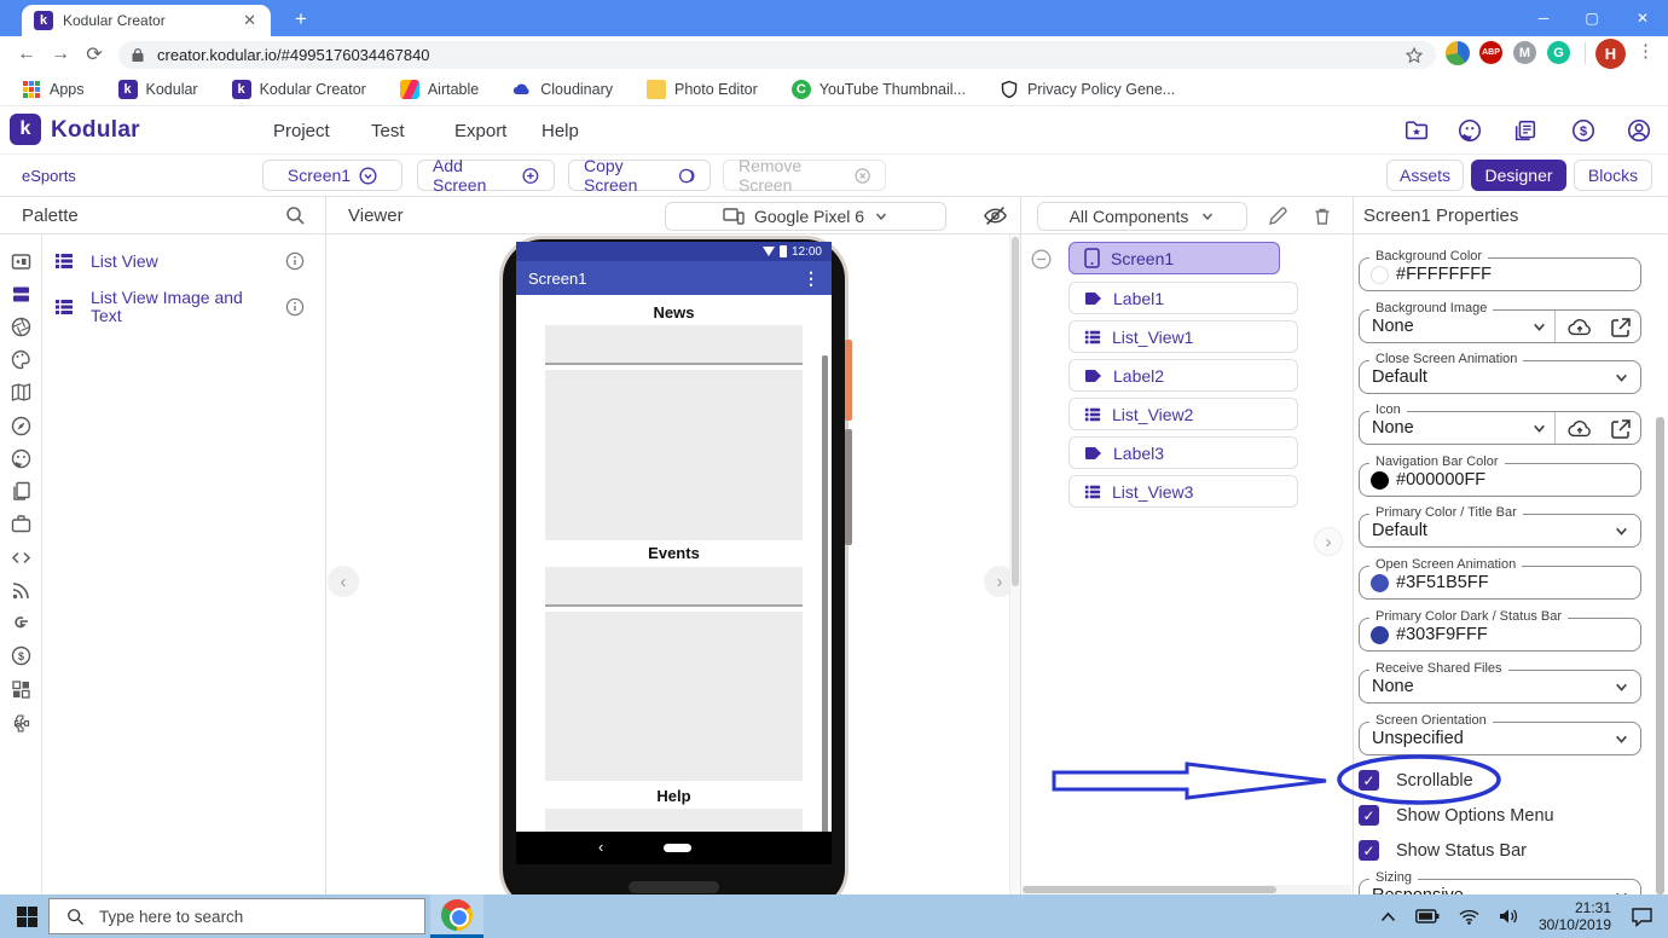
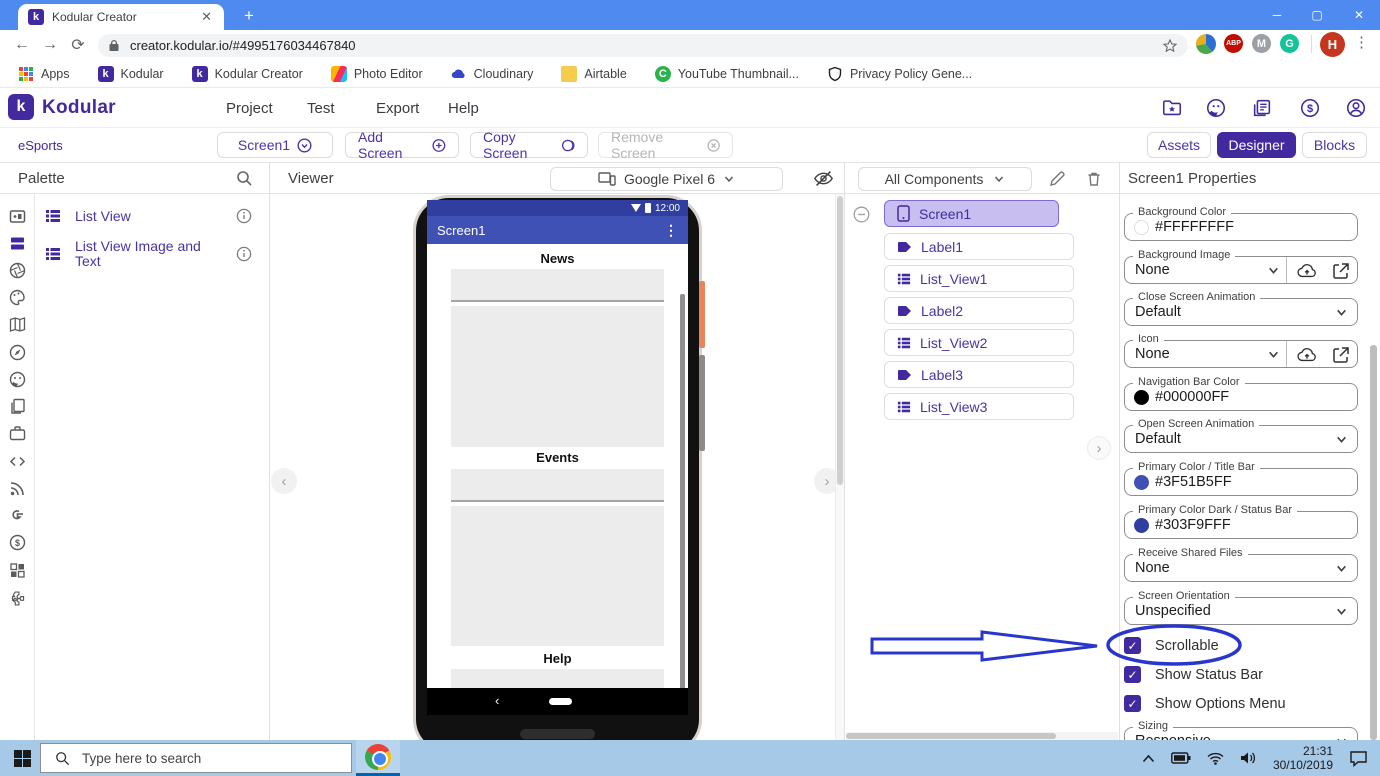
  k
  Kodular Creator
  ✕
  +
  ─
  ▢
  ✕
  ←
  →
  ⟳
  creator.kodular.io/#4995176034467840
  M
  G
  H
  ⋮
  Apps
  k
  Kodular
  k
  Kodular Creator
- Airtable
+ Photo Editor
  Cloudinary
- Photo Editor
+ Airtable
  C
  YouTube Thumbnail...
  Privacy Policy Gene...
  k
  Kodular
  Project
  Test
  Export
  Help
  $
  eSports
  Screen1
  Add Screen
  Copy Screen
  Remove Screen
  Assets
  Designer
  Blocks
  Palette
  $
  List View
  List View Image and
  Text
  Viewer
  Google Pixel 6
  ‹
  ›
  12:00
  Screen1
  ⋮
  News
  Events
  Help
  ‹
  All Components
  Screen1
  Label1
  List_View1
  Label2
  List_View2
  Label3
  List_View3
  ›
  Screen1 Properties
  Background Color
  #FFFFFFFF
  Background Image
  None
  Close Screen Animation
  Default
  Icon
  None
  Navigation Bar Color
  #000000FF
- Primary Color / Title Bar
+ Open Screen Animation
  Default
- Open Screen Animation
+ Primary Color / Title Bar
  #3F51B5FF
  Primary Color Dark / Status Bar
  #303F9FFF
  Receive Shared Files
  None
  Screen Orientation
  Unspecified
  ✓
  Scrollable
  ✓
- Show Options Menu
+ Show Status Bar
  ✓
- Show Status Bar
+ Show Options Menu
  Sizing
  Type here to search
  21:31
  30/10/2019
